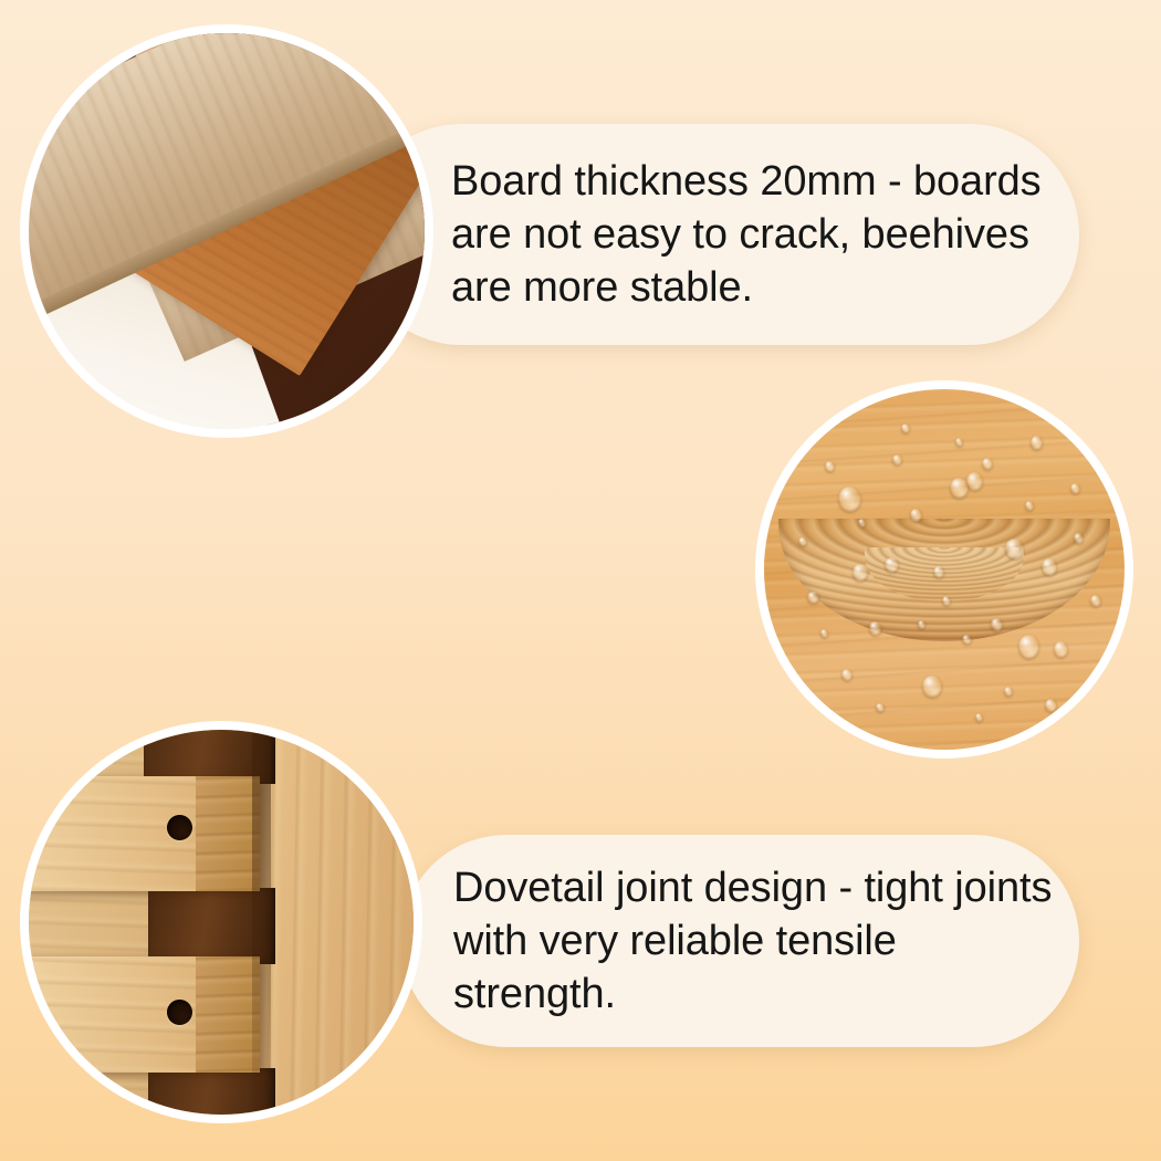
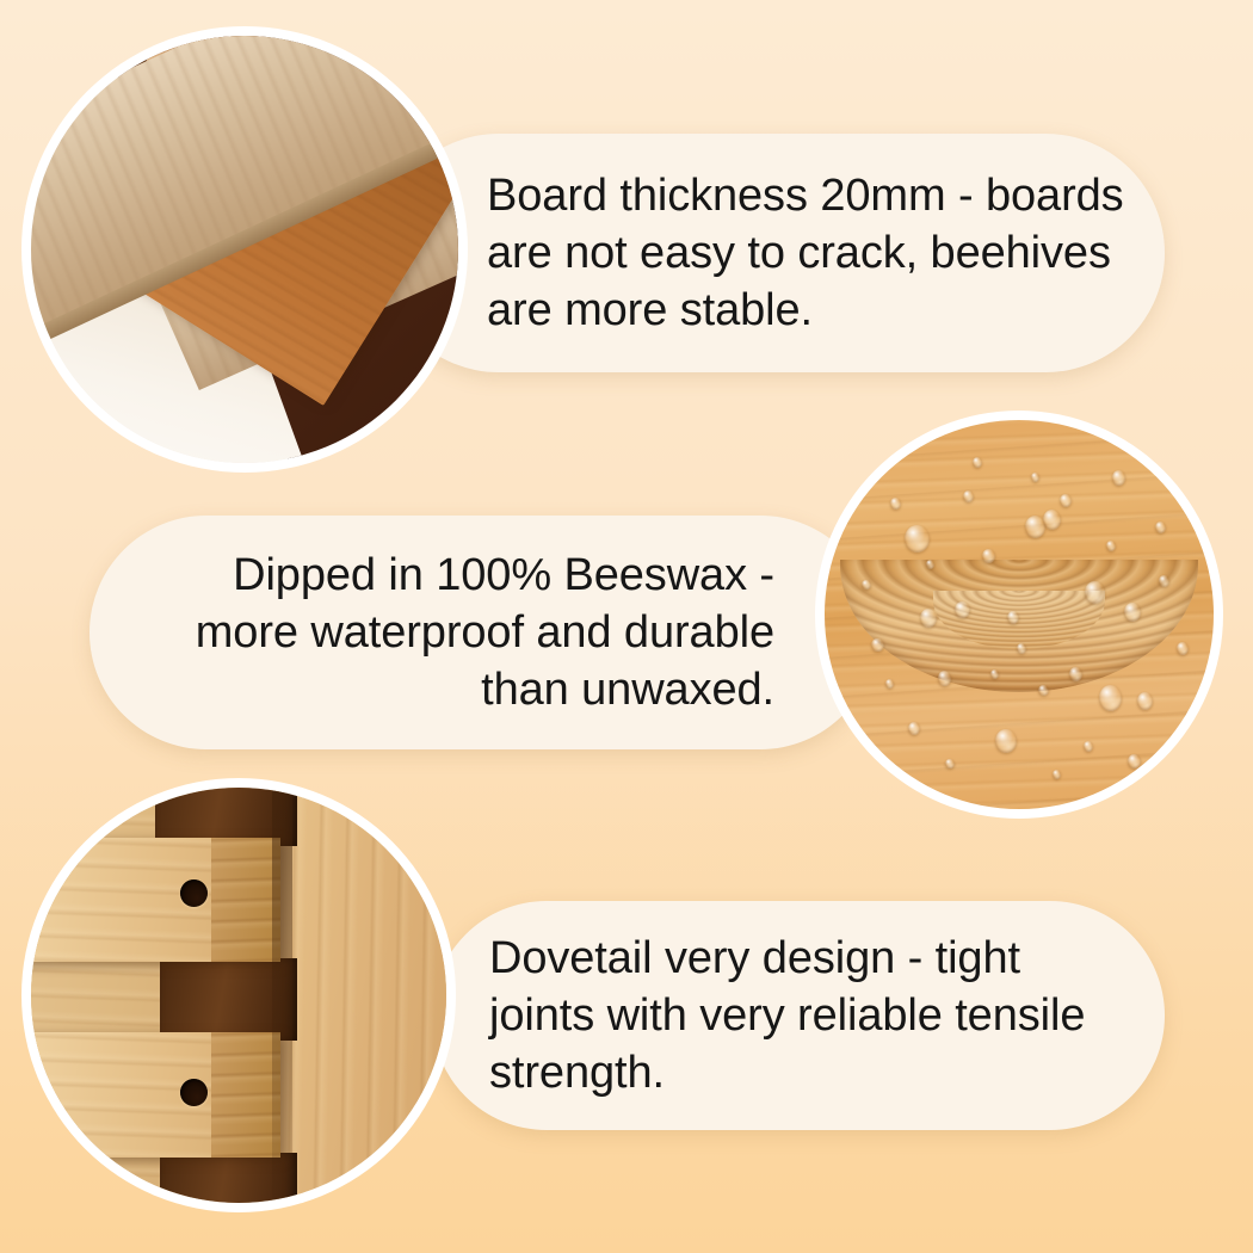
  Board thickness 20mm - boards are not easy to crack, beehives are more stable.
+ Dipped in 100% Beeswax - more waterproof and durable than unwaxed.
- Dovetail joint design - tight joints with very reliable tensile strength.
+ Dovetail very design - tight joints with very reliable tensile strength.
